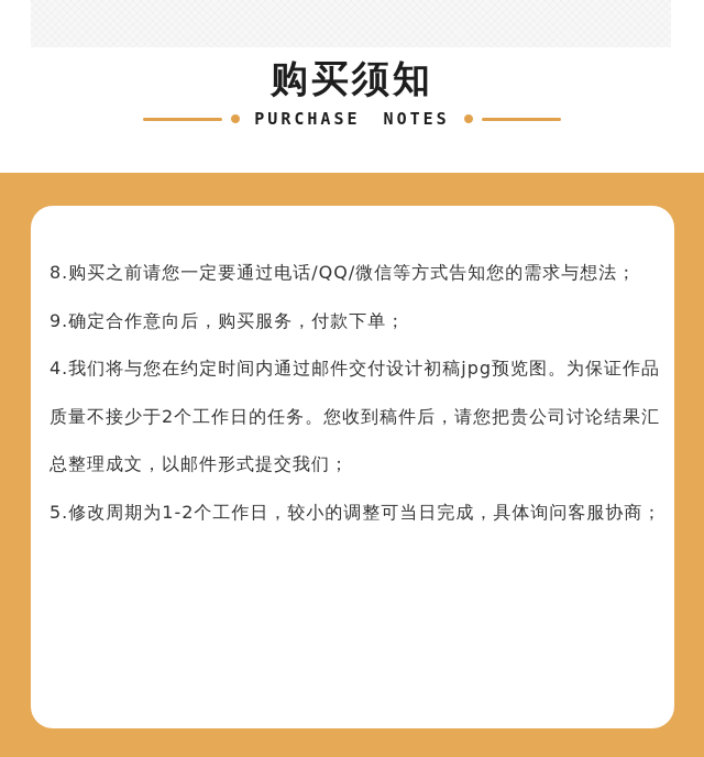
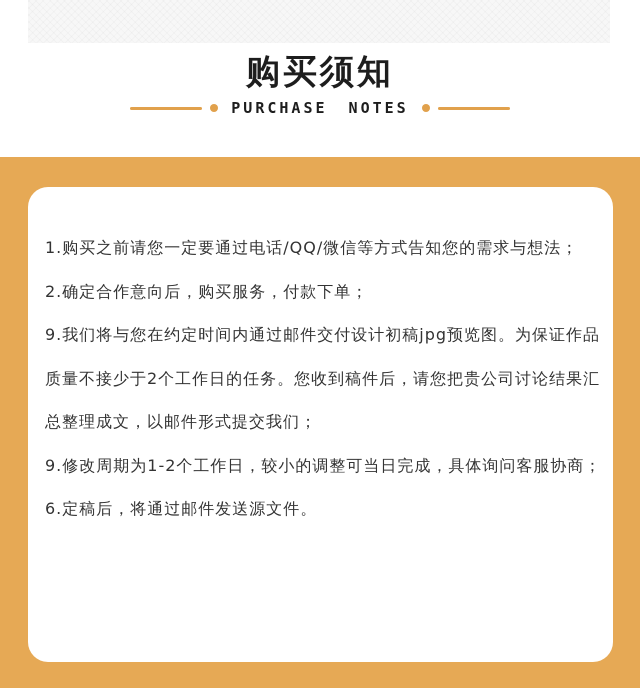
  购买须知
  PURCHASE NOTES
- 8.购买之前请您一定要通过电话/QQ/微信等方式告知您的需求与想法；
+ 1.购买之前请您一定要通过电话/QQ/微信等方式告知您的需求与想法；
- 9.确定合作意向后，购买服务，付款下单；
+ 2.确定合作意向后，购买服务，付款下单；
- 4.我们将与您在约定时间内通过邮件交付设计初稿jpg预览图。为保证作品质量不接少于2个工作日的任务。您收到稿件后，请您把贵公司讨论结果汇总整理成文，以邮件形式提交我们；
+ 9.我们将与您在约定时间内通过邮件交付设计初稿jpg预览图。为保证作品质量不接少于2个工作日的任务。您收到稿件后，请您把贵公司讨论结果汇总整理成文，以邮件形式提交我们；
- 5.修改周期为1-2个工作日，较小的调整可当日完成，具体询问客服协商；
+ 9.修改周期为1-2个工作日，较小的调整可当日完成，具体询问客服协商；
+ 6.定稿后，将通过邮件发送源文件。
